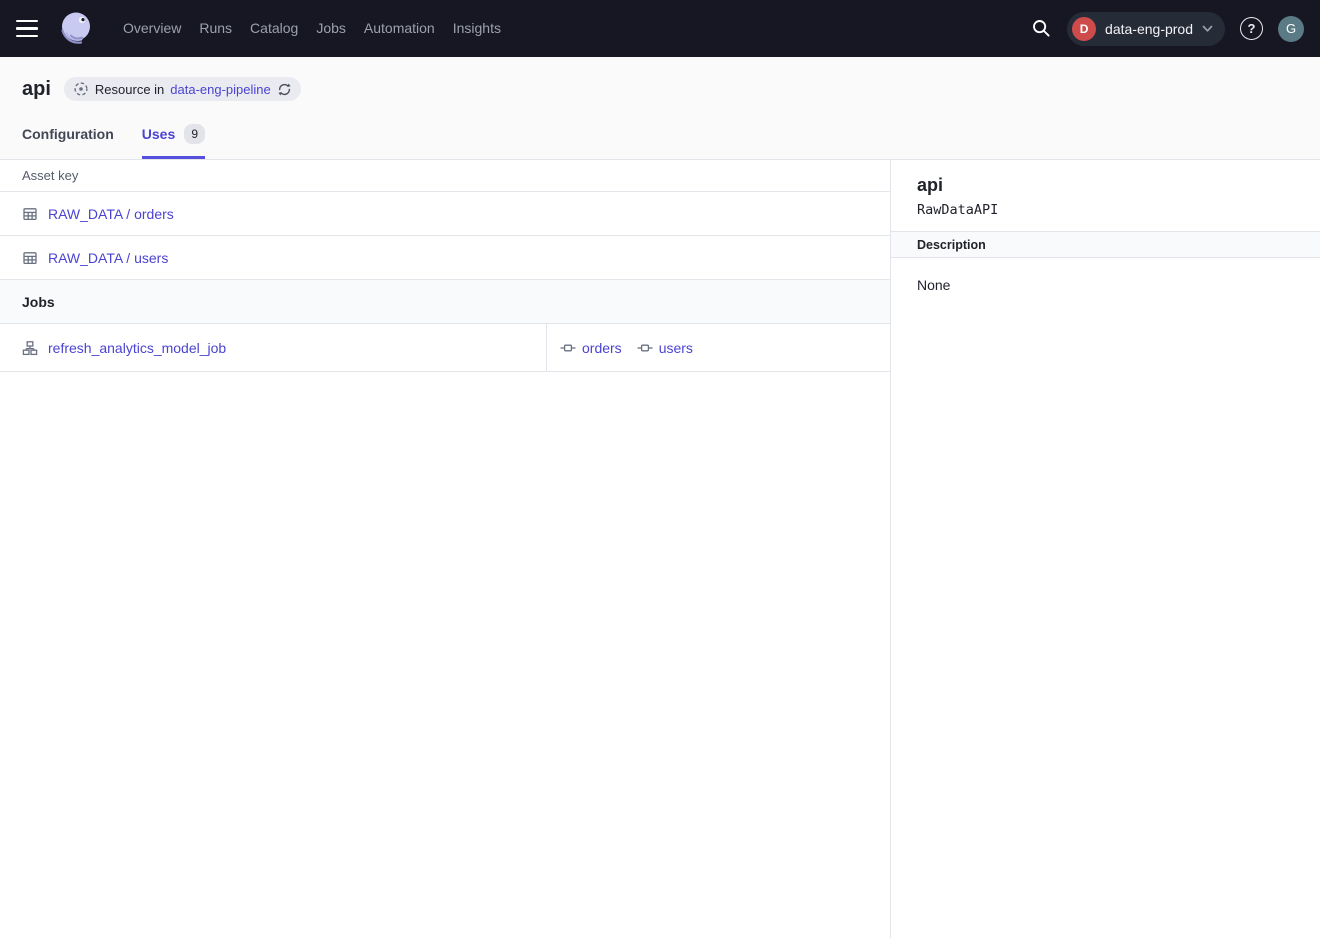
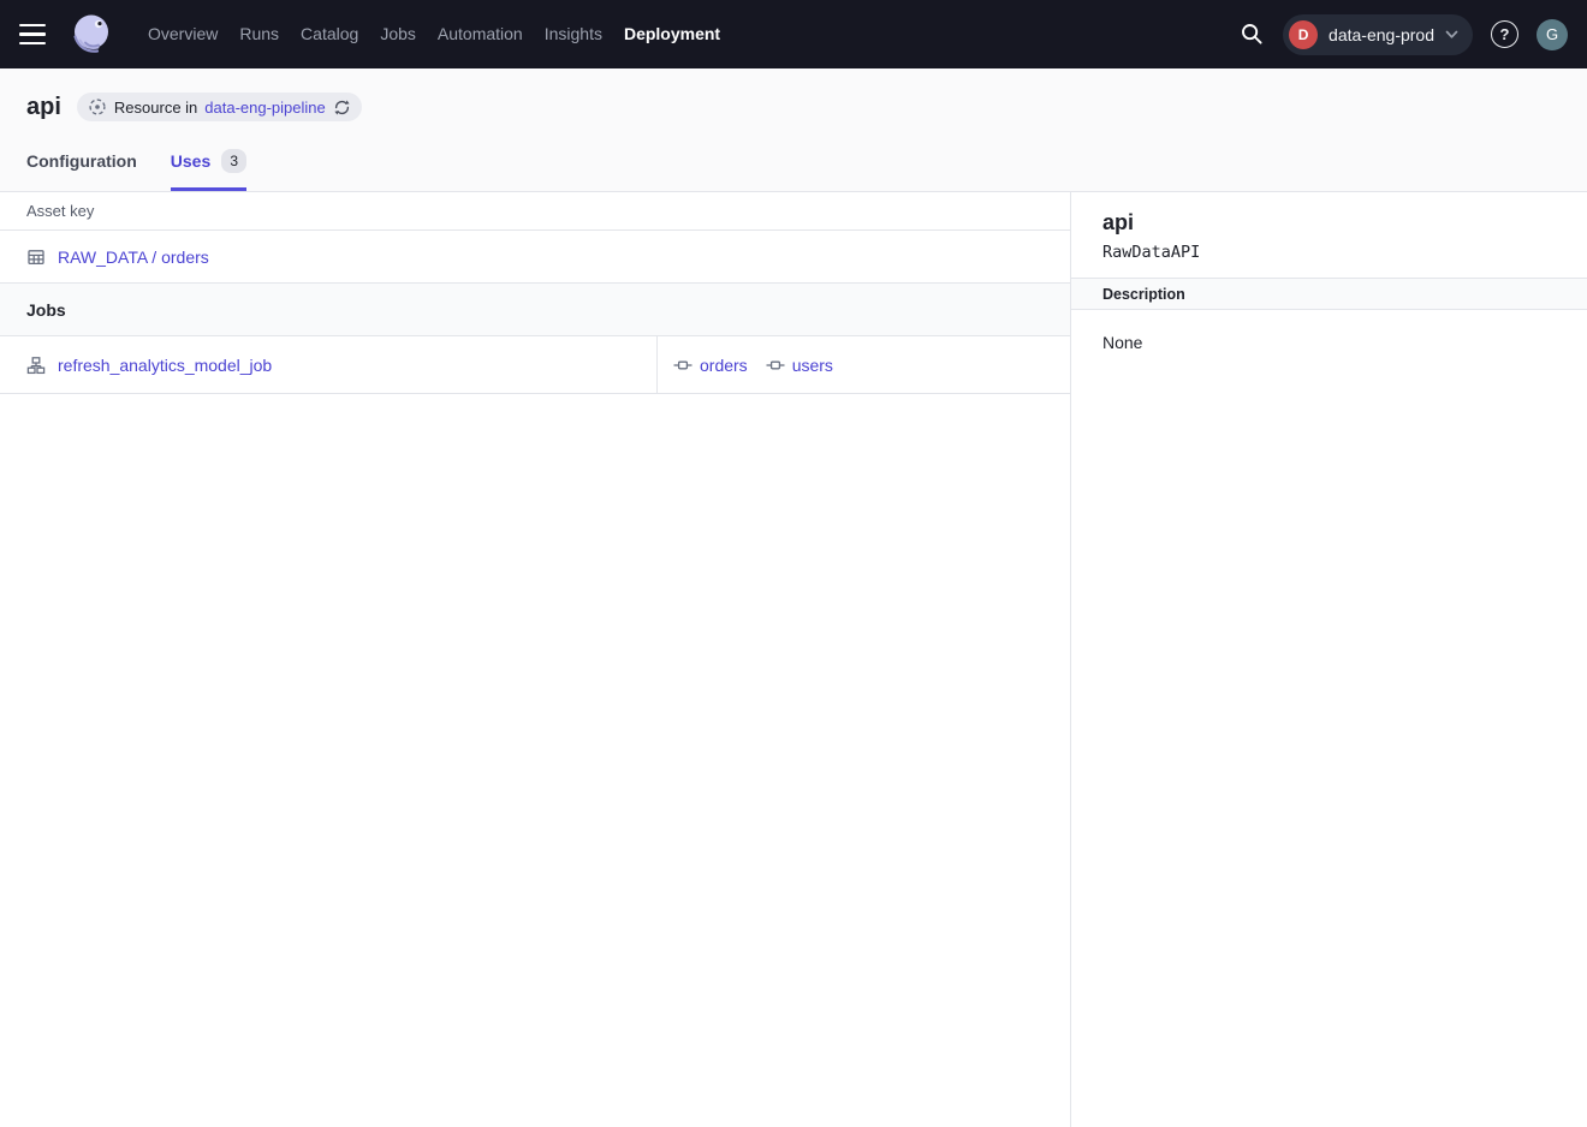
  Overview
  Runs
  Catalog
  Jobs
  Automation
  Insights
+ Deployment
  D
  data-eng-prod
  ?
  G
  api
  Resource in
  data-eng-pipeline
  Configuration
  Uses
- 9
+ 3
  Asset key
  RAW_DATA / orders
- RAW_DATA / users
  Jobs
  refresh_analytics_model_job
  orders
  users
  api
  RawDataAPI
  Description
  None
